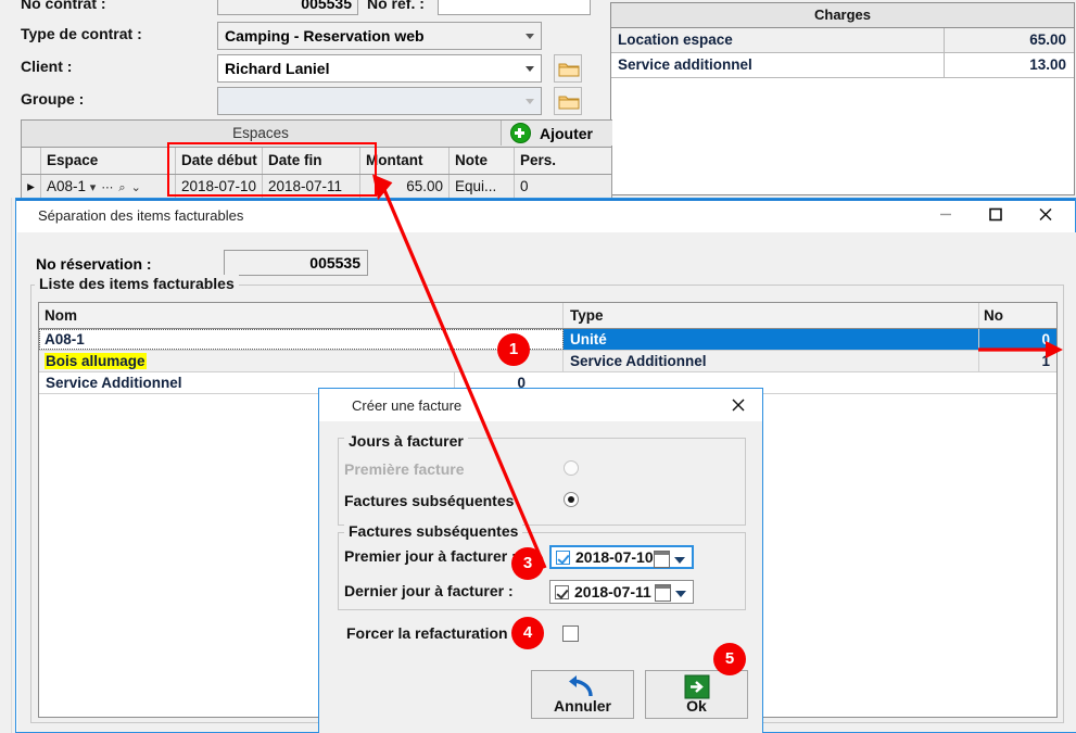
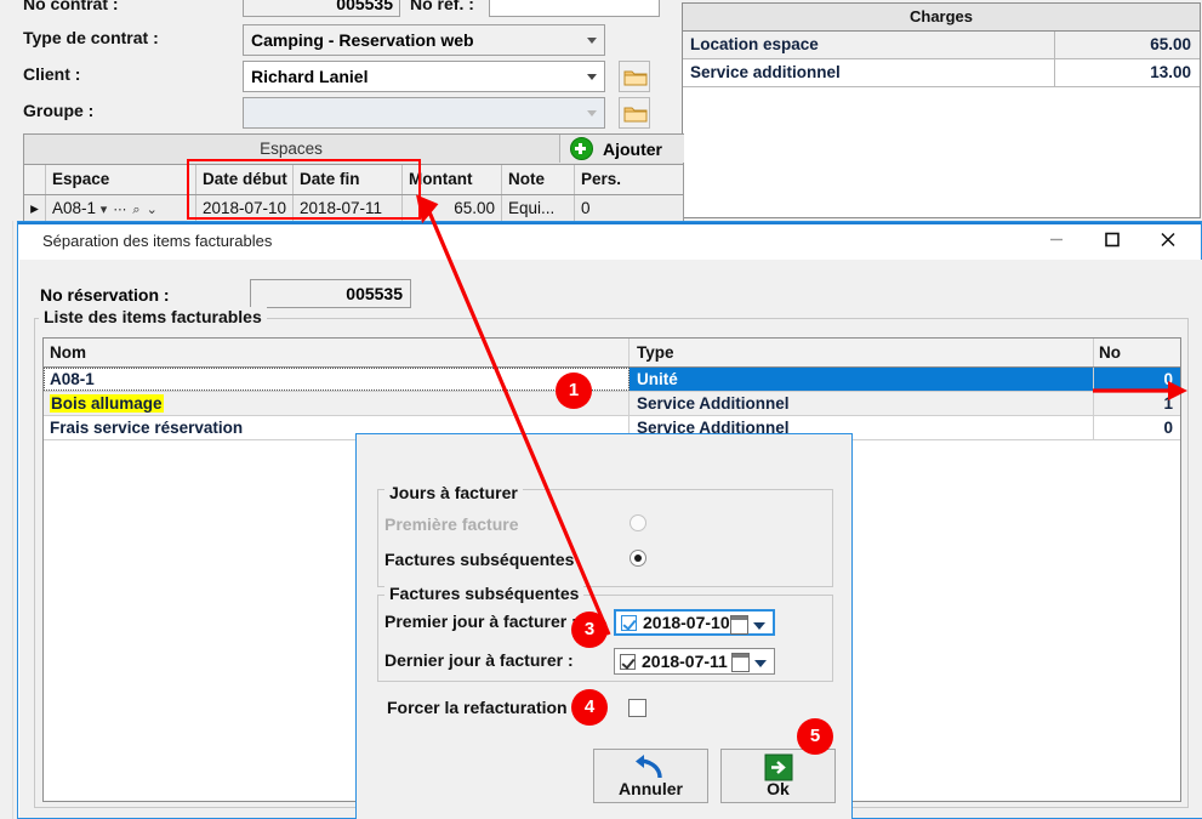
  No contrat :
  005535
  No ref. :
  Type de contrat :
  Camping - Reservation web
  Client :
  Richard Laniel
  Groupe :
  Charges
  Location espace
  65.00
  Service additionnel
  13.00
  Espaces
  Ajouter
  Espace
  Date début
  Date fin
  Montant
  Note
  Pers.
  ▸
  A08-1 ▾ ⋯ ⌕ ⌄
  2018-07-10
  2018-07-11
  65.00
  Equi...
  0
  Séparation des items facturables
  No réservation :
  005535
  Liste des items facturables
  Nom
  Type
  A08-1
  Unité
  0
  Bois allumage
  Service Additionnel
  1
+ Frais service réservation
  Service Additionnel
  0
- Créer une facture
  Jours à facturer
  Première facture
  Factures subséquentes
  Factures subséquentes
  Premier jour à facturer
  2018-07-10
  Dernier jour à facturer :
  2018-07-11
  Forcer la refacturation
  Annuler
  Ok
  1
  3
  4
  5
